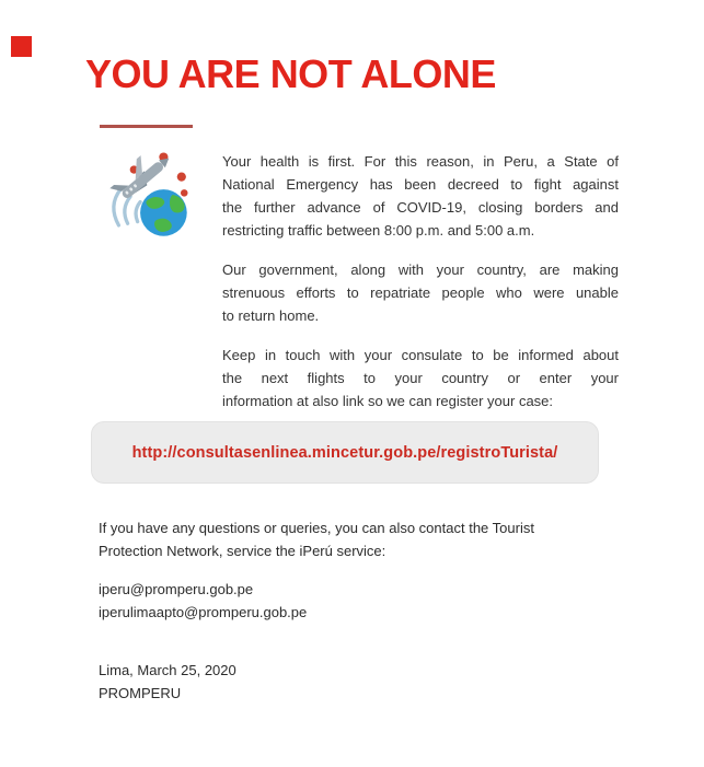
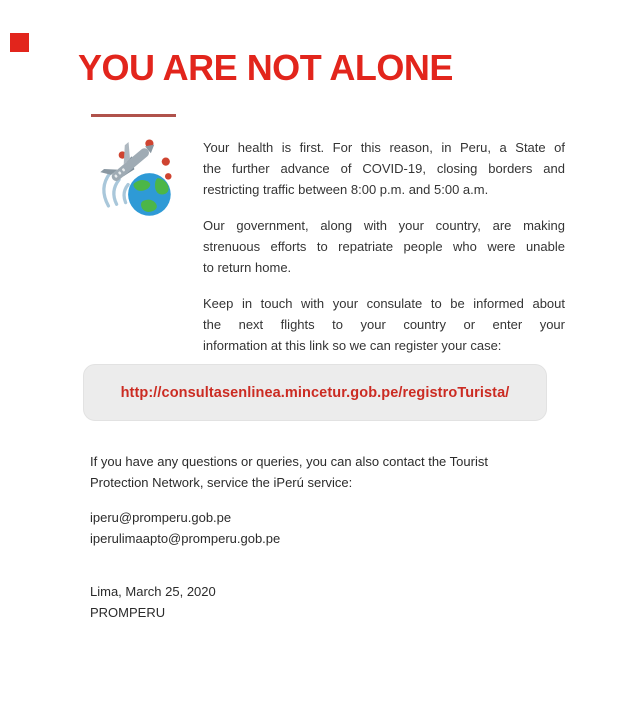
  YOU ARE NOT ALONE
  Your health is first. For this reason, in Peru, a State of
- National Emergency has been decreed to fight against
  the further advance of COVID-19, closing borders and
  restricting traffic between 8:00 p.m. and 5:00 a.m.
  Our government, along with your country, are making
  strenuous efforts to repatriate people who were unable
  to return home.
  Keep in touch with your consulate to be informed about
  the next flights to your country or enter your
- information at also link so we can register your case:
+ information at this link so we can register your case:
  http://consultasenlinea.mincetur.gob.pe/registroTurista/
  If you have any questions or queries, you can also contact the Tourist
  Protection Network, service the iPerú service:
  iperu@promperu.gob.pe
  iperulimaapto@promperu.gob.pe
  Lima, March 25, 2020
  PROMPERU
